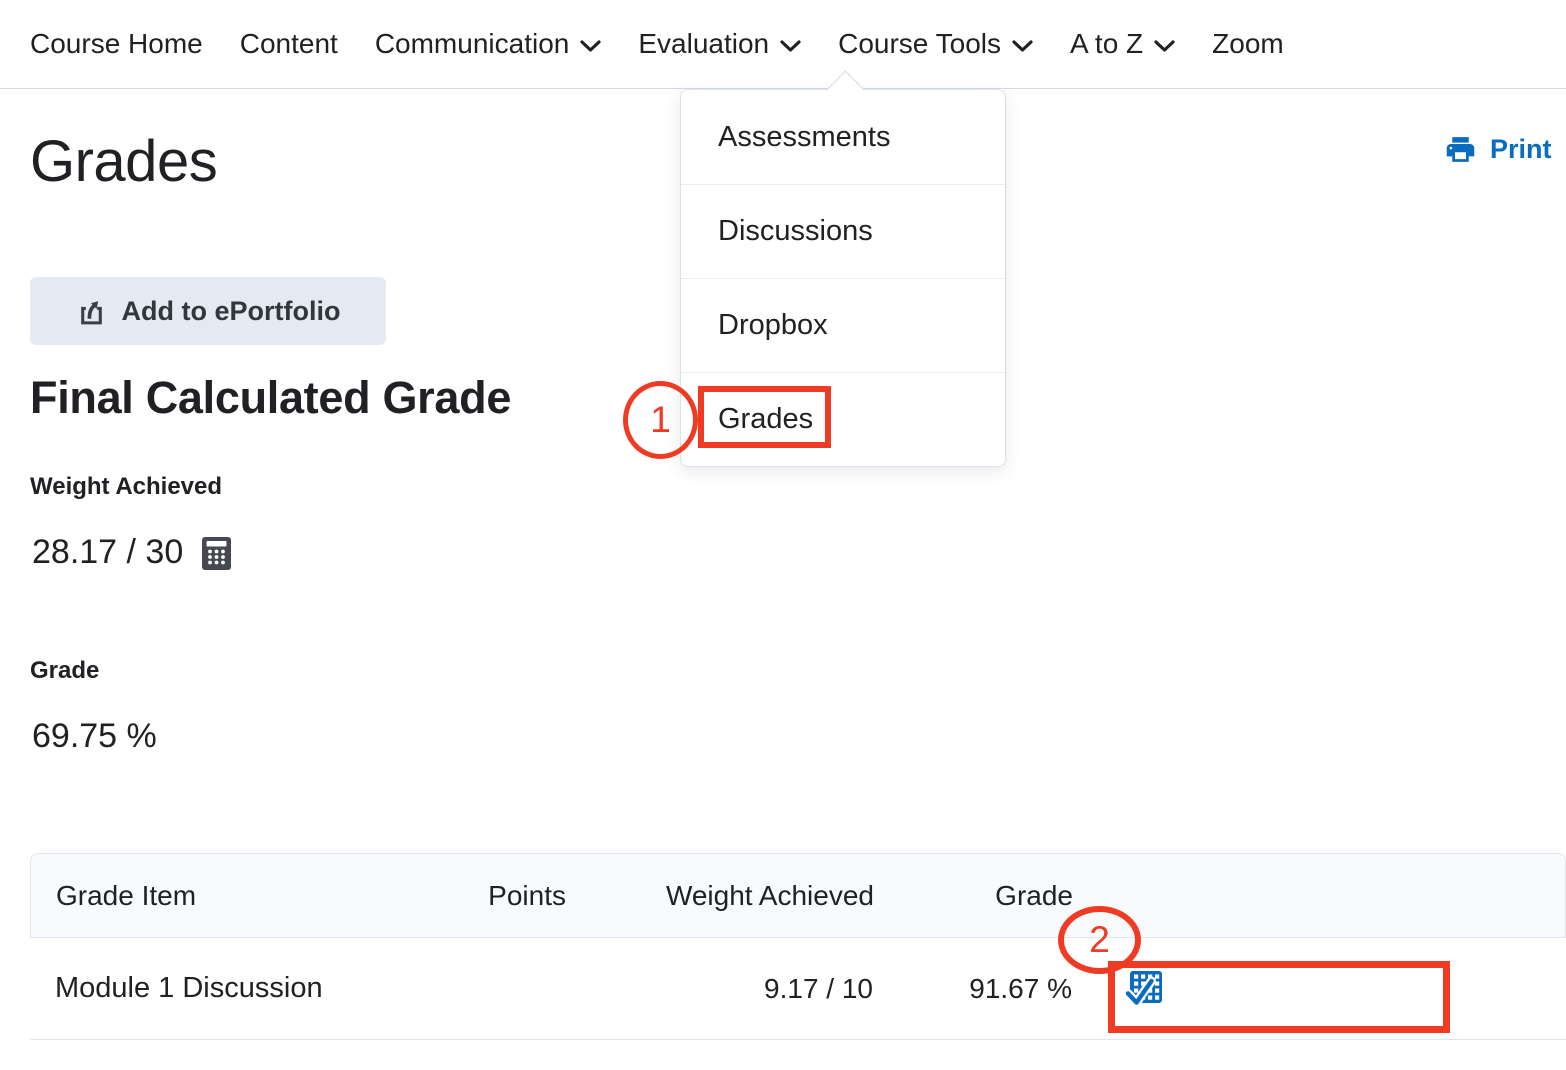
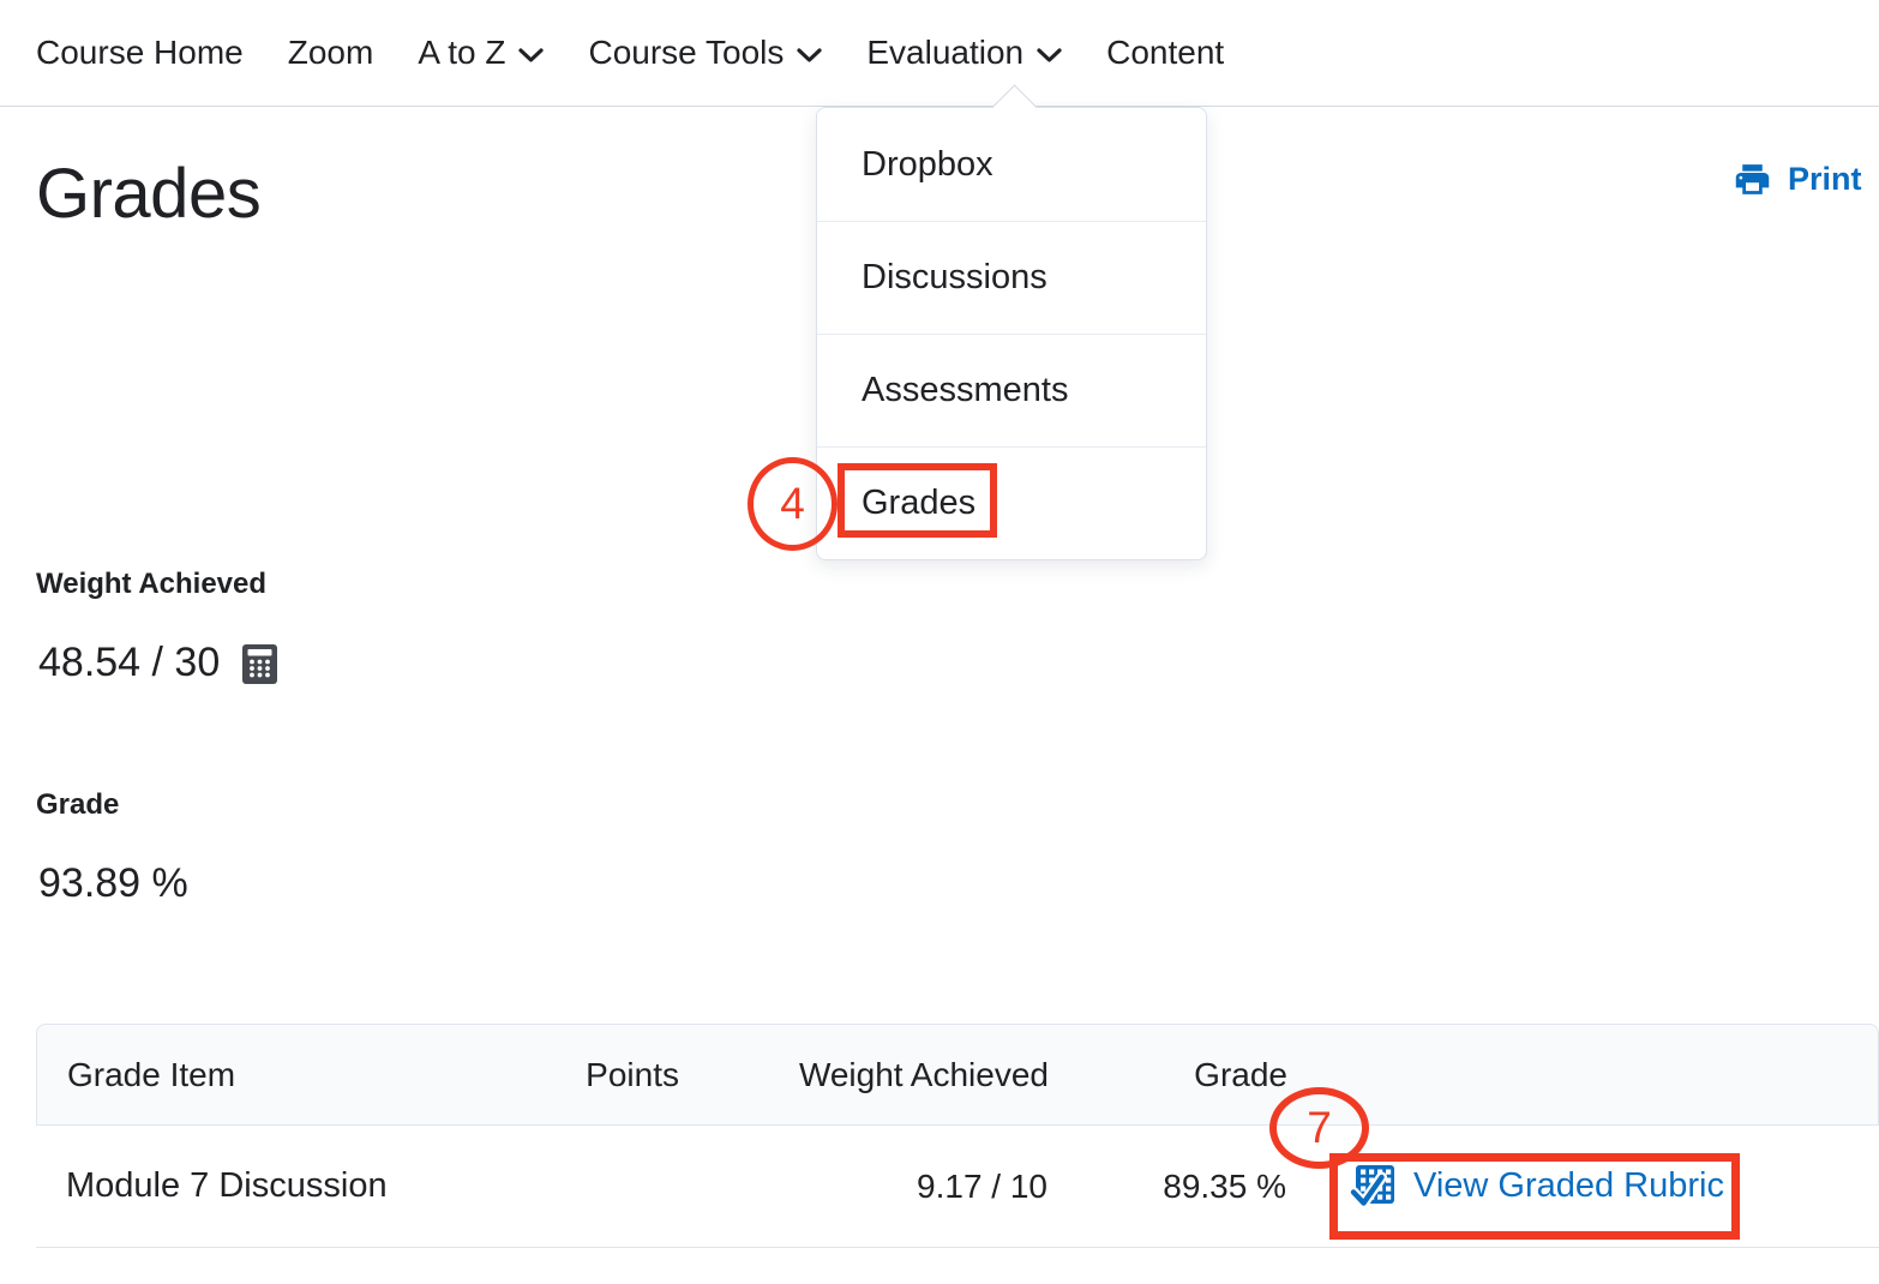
  Course Home
- Content
+ Zoom
- Communication
- Evaluation
+ A to Z
  Course Tools
- A to Z
+ Evaluation
- Zoom
+ Content
- Assessments
+ Dropbox
  Discussions
- Dropbox
+ Assessments
  Grades
  Grades
  Print
- Add to ePortfolio
- Final Calculated Grade
  Weight Achieved
- 28.17 / 30
+ 48.54 / 30
  Grade
- 69.75 %
+ 93.89 %
  Grade Item
  Points
  Weight Achieved
  Grade
- Module 1 Discussion
+ Module 7 Discussion
  9.17 / 10
- 91.67 %
+ 89.35 %
+ View Graded Rubric
- 1
+ 4
- 2
+ 7
